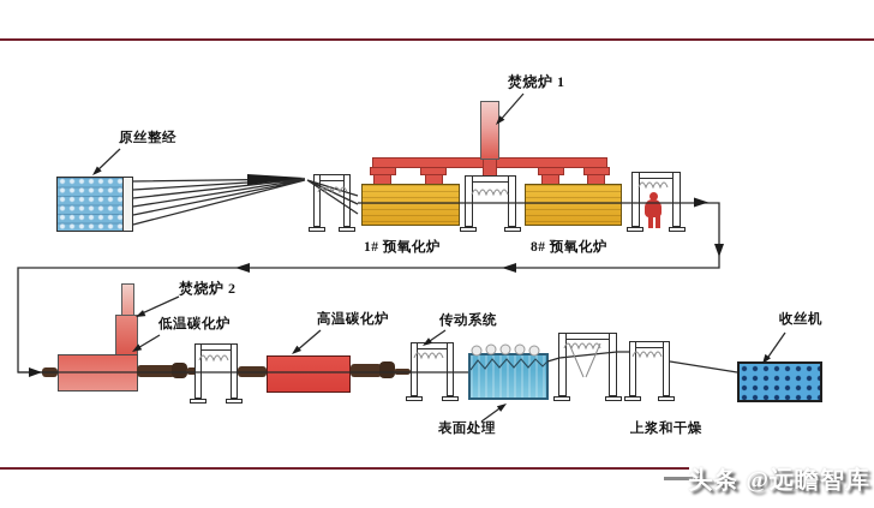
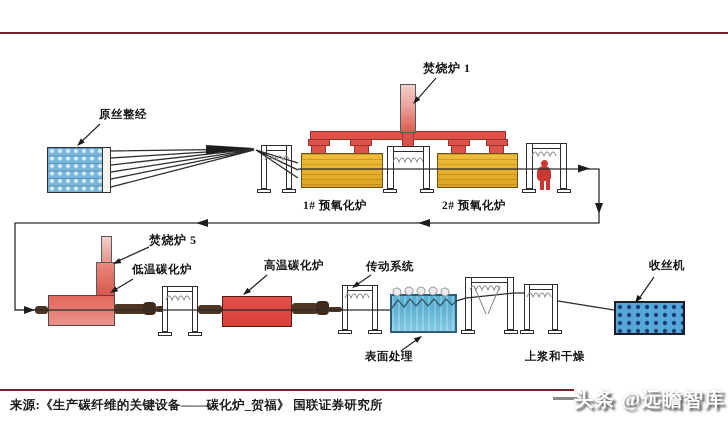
  原丝整经
  焚烧炉 1
  1# 预氧化炉
- 8# 预氧化炉
+ 2# 预氧化炉
- 焚烧炉 2
+ 焚烧炉 5
  低温碳化炉
  高温碳化炉
  传动系统
  表面处理
  上浆和干燥
  收丝机
+ 来源:《生产碳纤维的关键设备——碳化炉_贺福》 国联证券研究所
  头条 @远瞻智库
